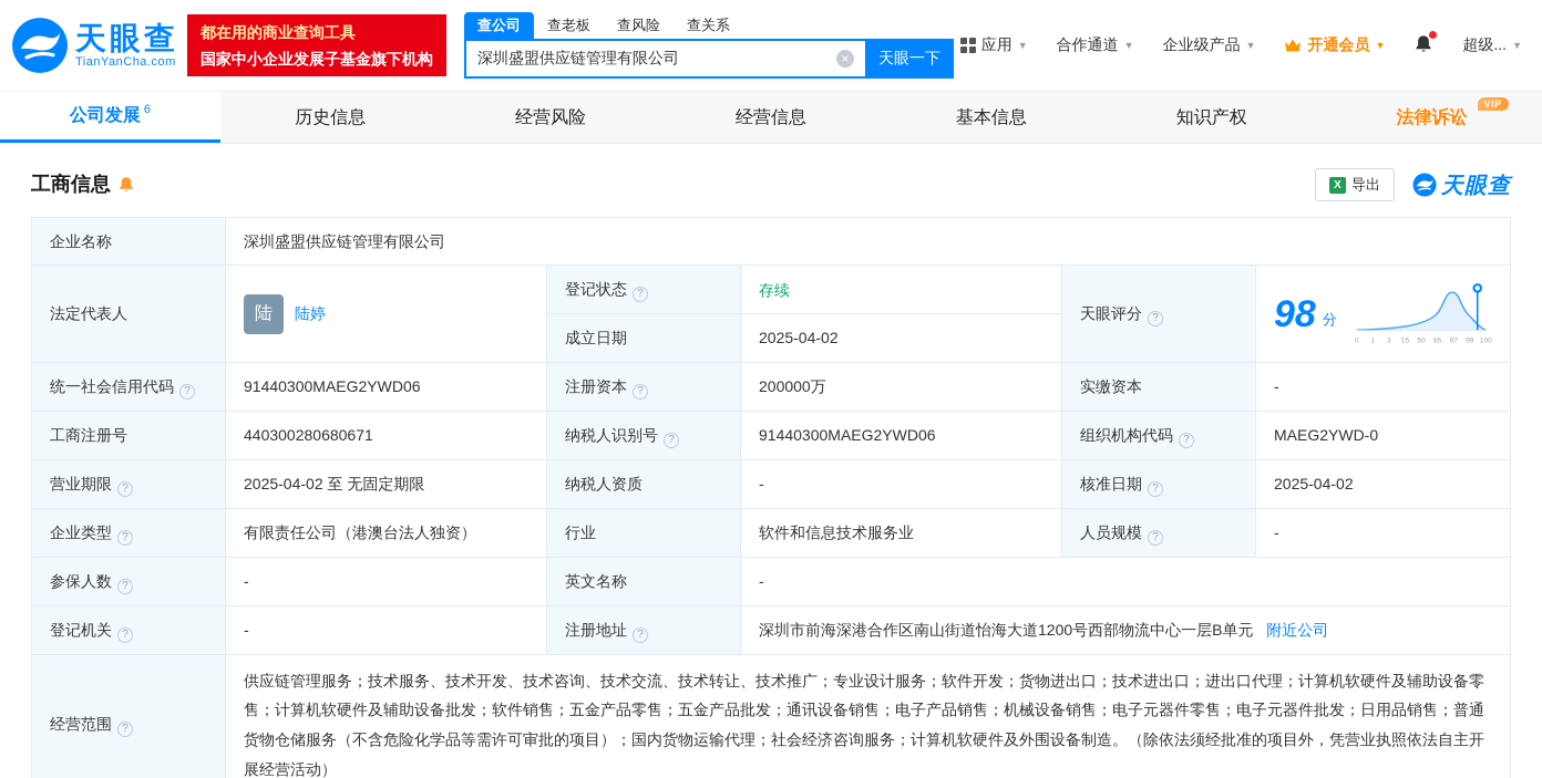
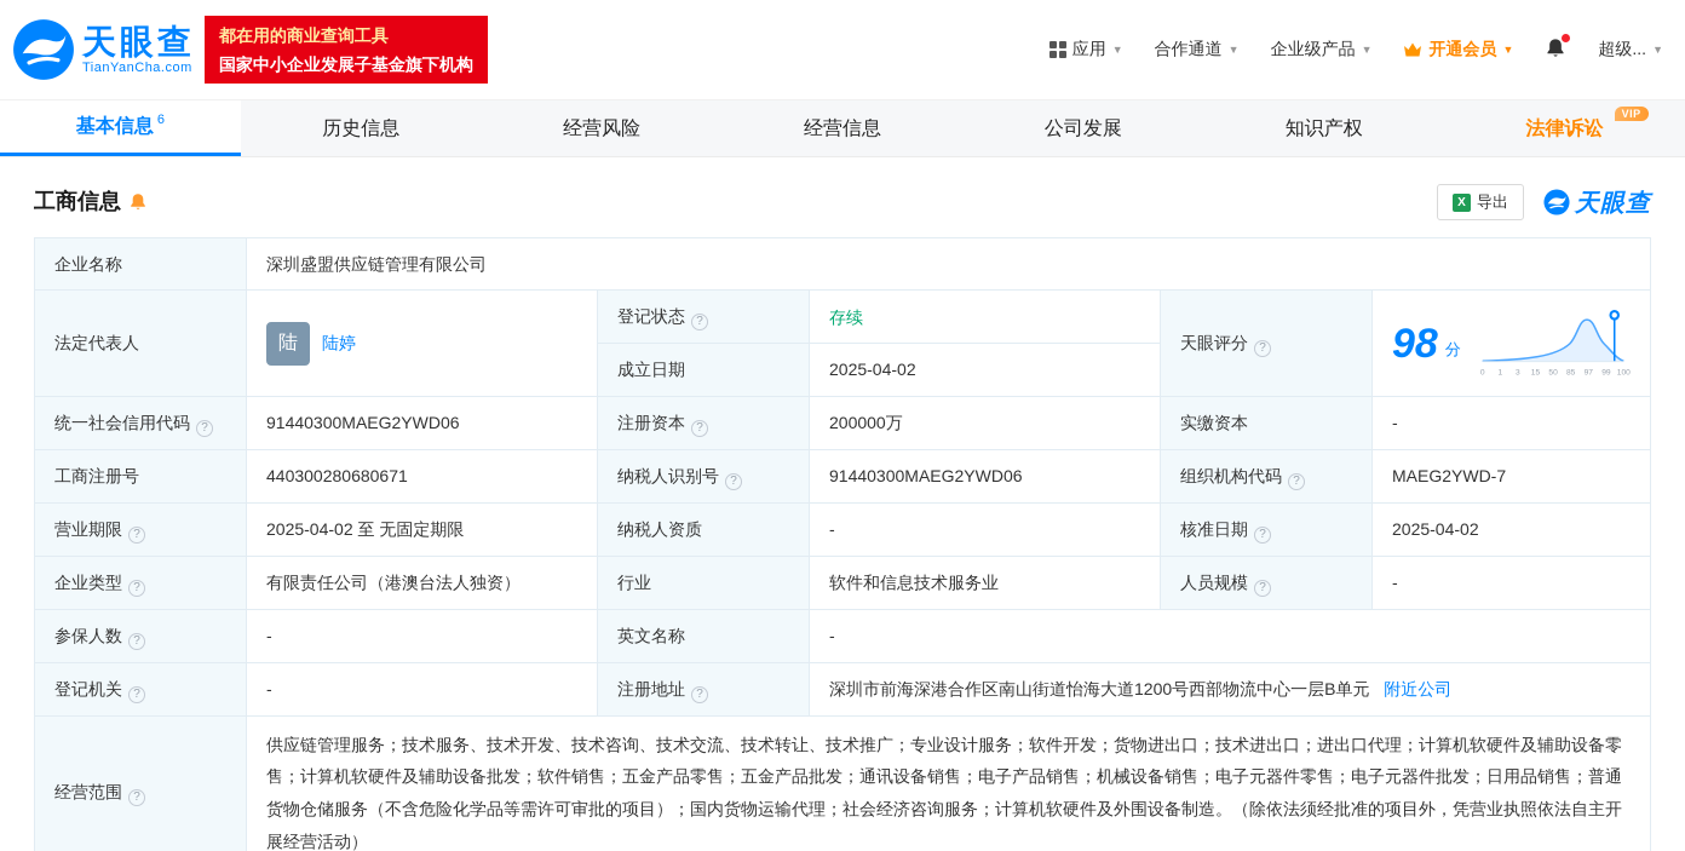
  天眼查
  TianYanCha.com
  都在用的商业查询工具
  国家中小企业发展子基金旗下机构
- 查公司
- 查老板
- 查风险
- 查关系
- 深圳盛盟供应链管理有限公司
- ×
- 天眼一下
  应用
  ▼
  合作通道
  ▼
  企业级产品
  ▼
  开通会员
  ▼
  超级...
  ▼
- 公司发展
+ 基本信息
  6
  历史信息
  经营风险
  经营信息
- 基本信息
+ 公司发展
  知识产权
  法律诉讼
  VIP
  工商信息
  X
  导出
  天眼查
  企业名称	深圳盛盟供应链管理有限公司
  成立日期	2025-04-02
  统一社会信用代码 ?	91440300MAEG2YWD06	注册资本 ?	200000万	实缴资本	-
- 工商注册号	440300280680671	纳税人识别号 ?	91440300MAEG2YWD06	组织机构代码 ?	MAEG2YWD-0
+ 工商注册号	440300280680671	纳税人识别号 ?	91440300MAEG2YWD06	组织机构代码 ?	MAEG2YWD-7
  营业期限 ?	2025-04-02 至 无固定期限	纳税人资质	-	核准日期 ?	2025-04-02
  企业类型 ?	有限责任公司（港澳台法人独资）	行业	软件和信息技术服务业	人员规模 ?	-
  参保人数 ?	-	英文名称	-
  登记机关 ?	-	注册地址 ?	深圳市前海深港合作区南山街道怡海大道1200号西部物流中心一层B单元 附近公司
  经营范围 ?	供应链管理服务；技术服务、技术开发、技术咨询、技术交流、技术转让、技术推广；专业设计服务；软件开发；货物进出口；技术进出口；进出口代理；计算机软硬件及辅助设备零售；计算机软硬件及辅助设备批发；软件销售；五金产品零售；五金产品批发；通讯设备销售；电子产品销售；机械设备销售；电子元器件零售；电子元器件批发；日用品销售；普通货物仓储服务（不含危险化学品等需许可审批的项目）；国内货物运输代理；社会经济咨询服务；计算机软硬件及外围设备制造。（除依法须经批准的项目外，凭营业执照依法自主开展经营活动）
